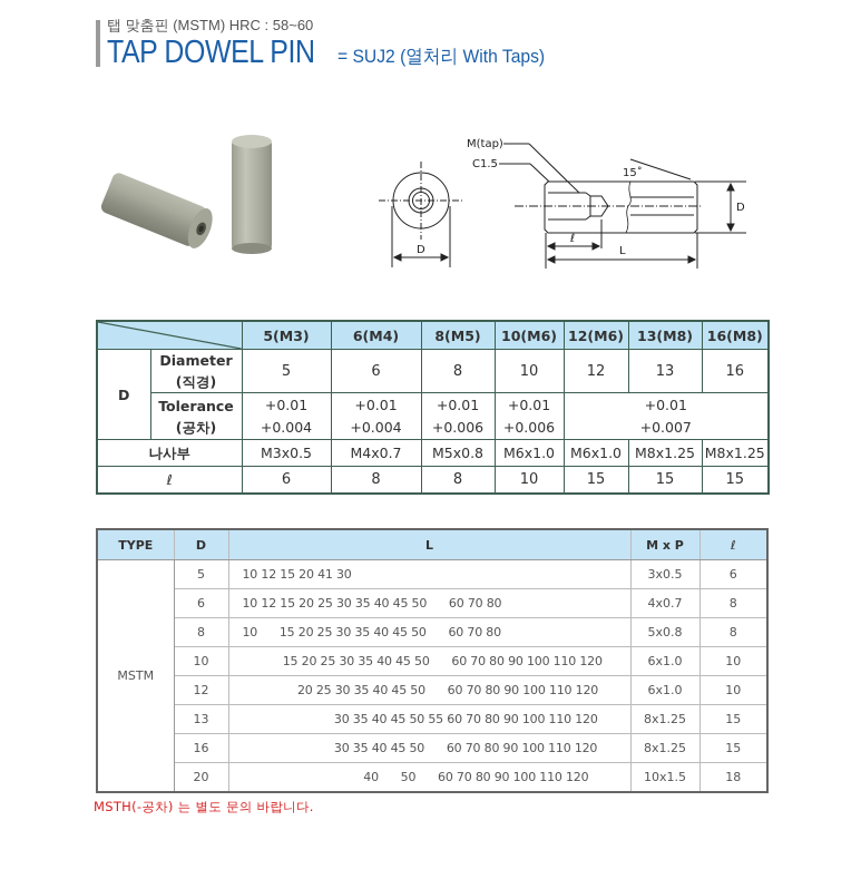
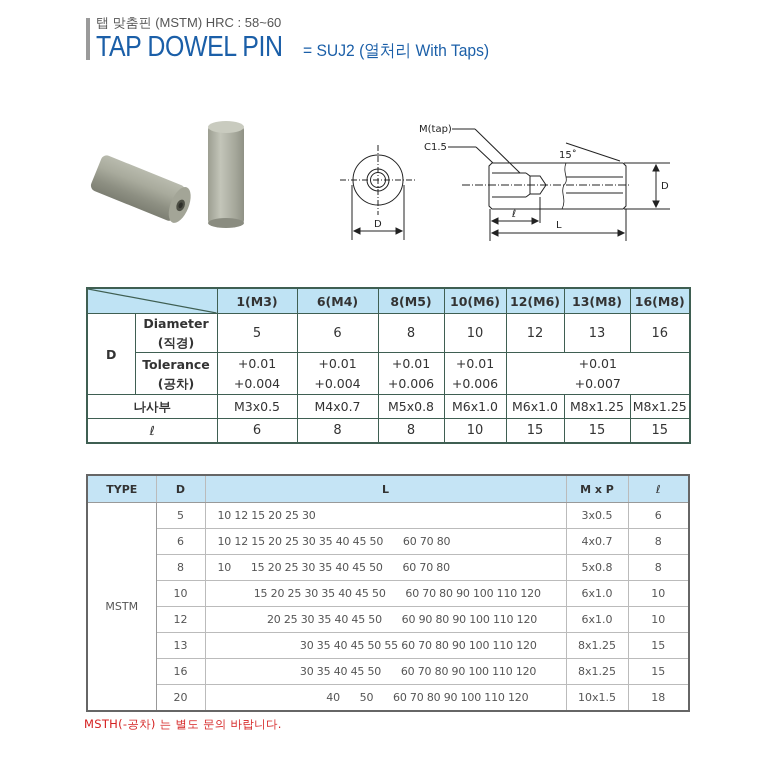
  탭 맞춤핀 (MSTM) HRC : 58~60
  TAP DOWEL PIN
  = SUJ2 (열처리 With Taps)
  D
  M(tap)
  C1.5
  15˚
  D
  ℓ
  L
- 	5(M3)	6(M4)	8(M5)	10(M6)	12(M6)	13(M8)	16(M8)
+ 	1(M3)	6(M4)	8(M5)	10(M6)	12(M6)	13(M8)	16(M8)
  D	Diameter (직경)	5	6	8	10	12	13	16
  Tolerance (공차)	+0.01+0.004	+0.01+0.004	+0.01+0.006	+0.01+0.006	+0.01+0.007
  나사부	M3x0.5	M4x0.7	M5x0.8	M6x1.0	M6x1.0	M8x1.25	M8x1.25
  ℓ	6	8	8	10	15	15	15
  TYPE	D	L	M x P	ℓ
- MSTM	5	10 12 15 20 41 30	3x0.5	6
+ MSTM	5	10 12 15 20 25 30	3x0.5	6
  6	10 12 15 20 25 30 35 40 45 50 60 70 80	4x0.7	8
  8	10 15 20 25 30 35 40 45 50 60 70 80	5x0.8	8
  10	15 20 25 30 35 40 45 50 60 70 80 90 100 110 120	6x1.0	10
- 12	20 25 30 35 40 45 50 60 70 80 90 100 110 120	6x1.0	10
+ 12	20 25 30 35 40 45 50 60 90 80 90 100 110 120	6x1.0	10
  13	30 35 40 45 50 55 60 70 80 90 100 110 120	8x1.25	15
  16	30 35 40 45 50 60 70 80 90 100 110 120	8x1.25	15
  20	40 50 60 70 80 90 100 110 120	10x1.5	18
  MSTH(-공차) 는 별도 문의 바랍니다.
